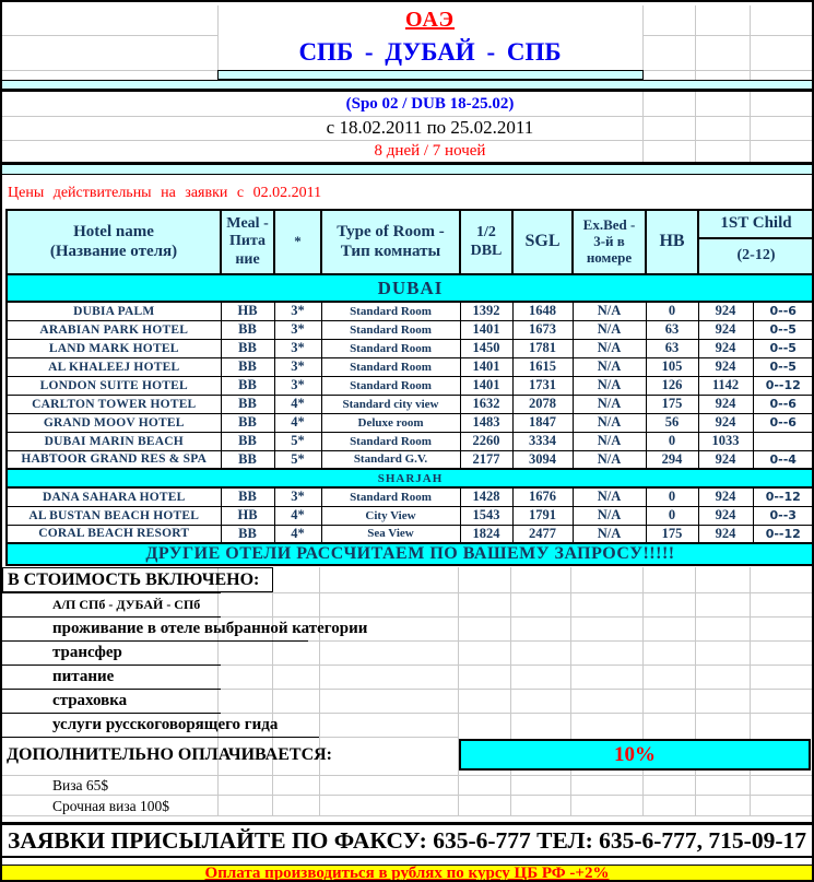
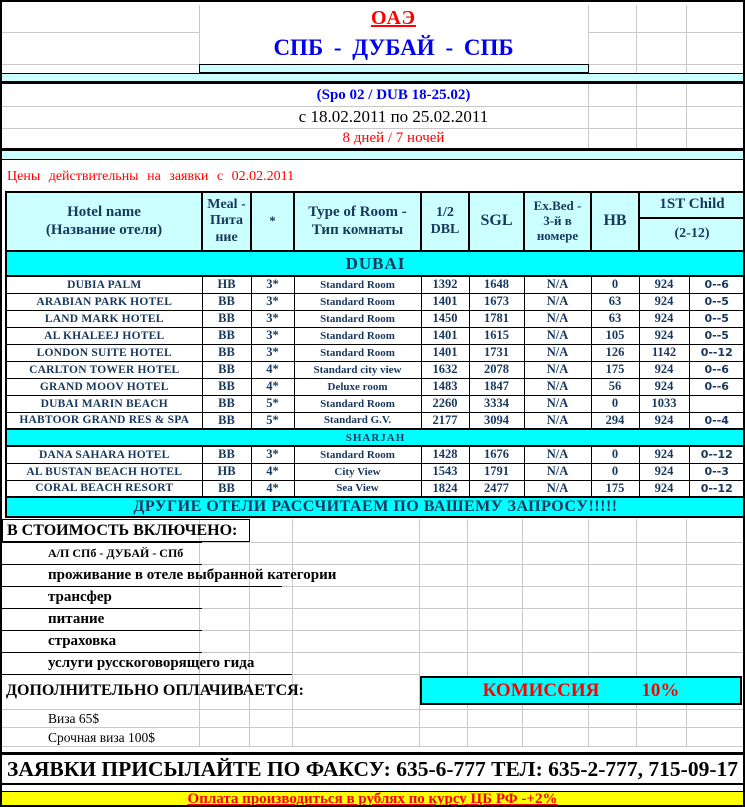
  ОАЭ
  СПБ - ДУБАЙ - СПБ
  (Spo 02 / DUB 18-25.02)
  с 18.02.2011 по 25.02.2011
  8 дней / 7 ночей
  Цены действительны на заявки с 02.02.2011
  Hotel name (Название отеля)	Meal - Пита ние	*	Type of Room - Тип комнаты	1/2 DBL	SGL	Ex.Bed - 3-й в номере	HB	1ST Child
  (2-12)
  DUBAI
  DUBIA PALM	HB	3*	Standard Room	1392	1648	N/A	0	924	0--6
  ARABIAN PARK HOTEL	BB	3*	Standard Room	1401	1673	N/A	63	924	0--5
  LAND MARK HOTEL	BB	3*	Standard Room	1450	1781	N/A	63	924	0--5
  AL KHALEEJ HOTEL	BB	3*	Standard Room	1401	1615	N/A	105	924	0--5
  LONDON SUITE HOTEL	BB	3*	Standard Room	1401	1731	N/A	126	1142	0--12
  CARLTON TOWER HOTEL	BB	4*	Standard city view	1632	2078	N/A	175	924	0--6
  GRAND MOOV HOTEL	BB	4*	Deluxe room	1483	1847	N/A	56	924	0--6
  DUBAI MARIN BEACH	BB	5*	Standard Room	2260	3334	N/A	0	1033
  HABTOOR GRAND RES & SPA	BB	5*	Standard G.V.	2177	3094	N/A	294	924	0--4
  SHARJAH
  DANA SAHARA HOTEL	BB	3*	Standard Room	1428	1676	N/A	0	924	0--12
  AL BUSTAN BEACH HOTEL	HB	4*	City View	1543	1791	N/A	0	924	0--3
  CORAL BEACH RESORT	BB	4*	Sea View	1824	2477	N/A	175	924	0--12
  ДРУГИЕ ОТЕЛИ РАССЧИТАЕМ ПО ВАШЕМУ ЗАПРОСУ!!!!!
  В СТОИМОСТЬ ВКЛЮЧЕНО:
  А/П СПб - ДУБАЙ - СПб
  проживание в отеле выбранной категории
  трансфер
  питание
  страховка
  услуги русскоговорящего гида
  ДОПОЛНИТЕЛЬНО ОПЛАЧИВАЕТСЯ:
+ КОМИССИЯ
  10%
  Виза 65$
  Срочная виза 100$
- ЗАЯВКИ ПРИСЫЛАЙТЕ ПО ФАКСУ: 635-6-777 ТЕЛ: 635-6-777, 715-09-17
+ ЗАЯВКИ ПРИСЫЛАЙТЕ ПО ФАКСУ: 635-6-777 ТЕЛ: 635-2-777, 715-09-17
  Оплата производиться в рублях по курсу ЦБ РФ -+2%
